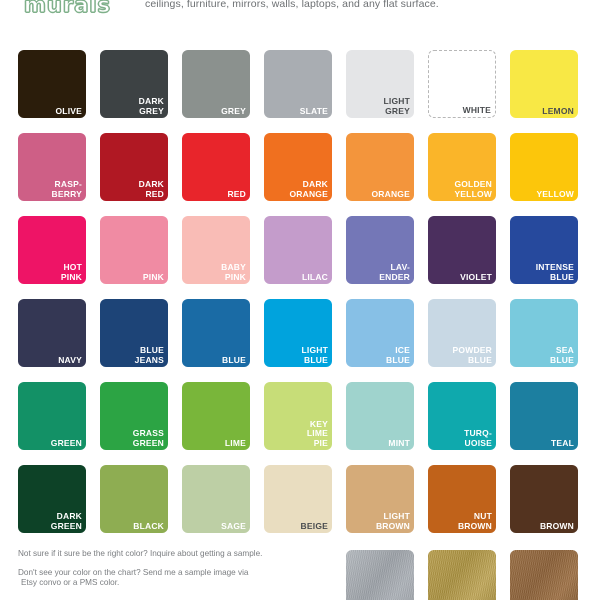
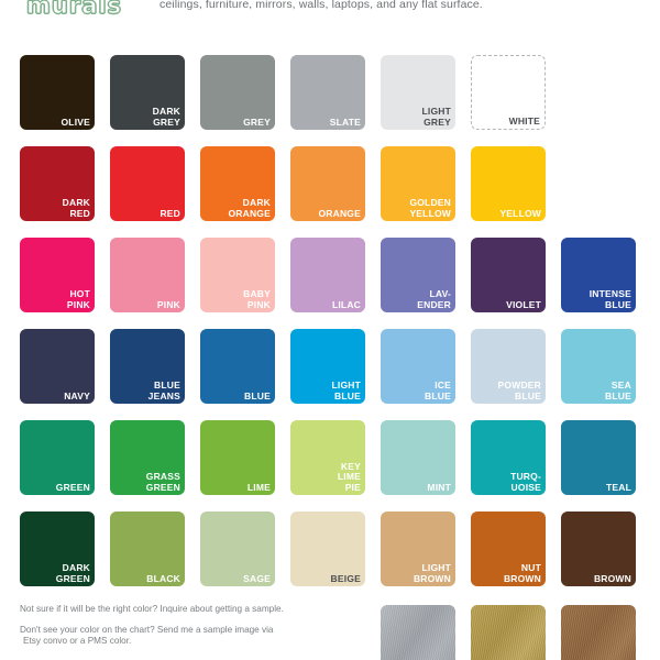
  murals
  ceilings, furniture, mirrors, walls, laptops, and any flat surface.
  OLIVE
  DARK
  GREY
  GREY
  SLATE
  LIGHT
  GREY
  WHITE
- LEMON
- RASP-
- BERRY
  DARK
  RED
  RED
  DARK
  ORANGE
  ORANGE
  GOLDEN
  YELLOW
  YELLOW
  HOT
  PINK
  PINK
  BABY
  PINK
  LILAC
  LAV-
  ENDER
  VIOLET
  INTENSE
  BLUE
  NAVY
  BLUE
  JEANS
  BLUE
  LIGHT
  BLUE
  ICE
  BLUE
  POWDER
  BLUE
  SEA
  BLUE
  GREEN
  GRASS
  GREEN
  LIME
  KEY
  LIME
  PIE
  MINT
  TURQ-
  UOISE
  TEAL
  DARK
  GREEN
  BLACK
  SAGE
  BEIGE
  LIGHT
  BROWN
  NUT
  BROWN
  BROWN
- Not sure if it sure be the right color? Inquire about getting a sample.
+ Not sure if it will be the right color? Inquire about getting a sample.
  Don't see your color on the chart? Send me a sample image via
  Etsy convo or a PMS color.
